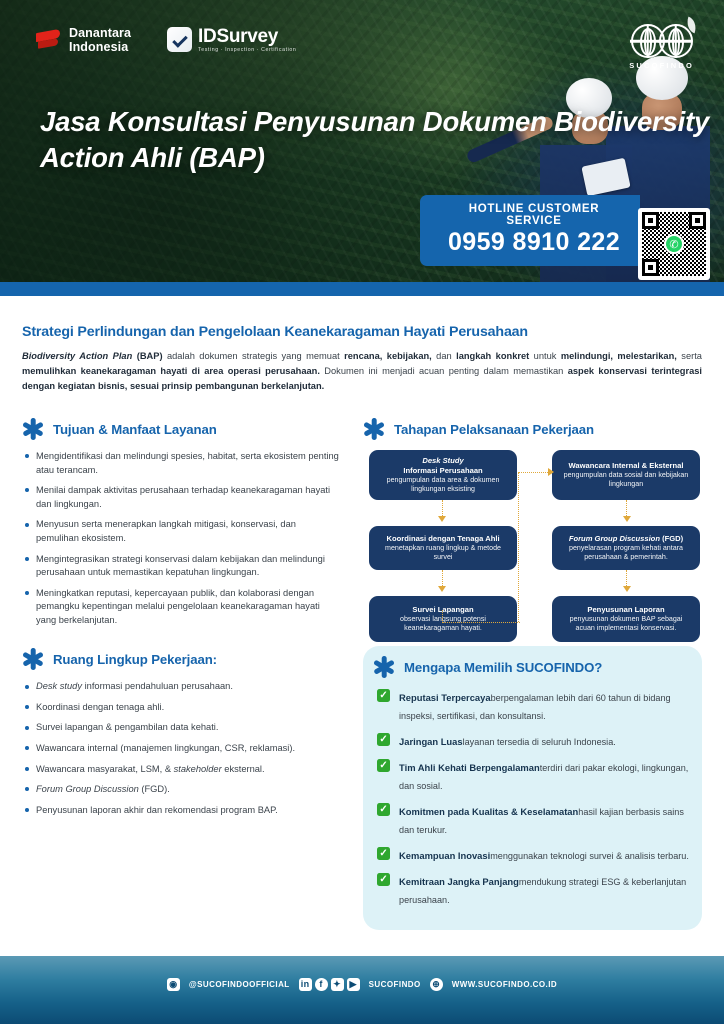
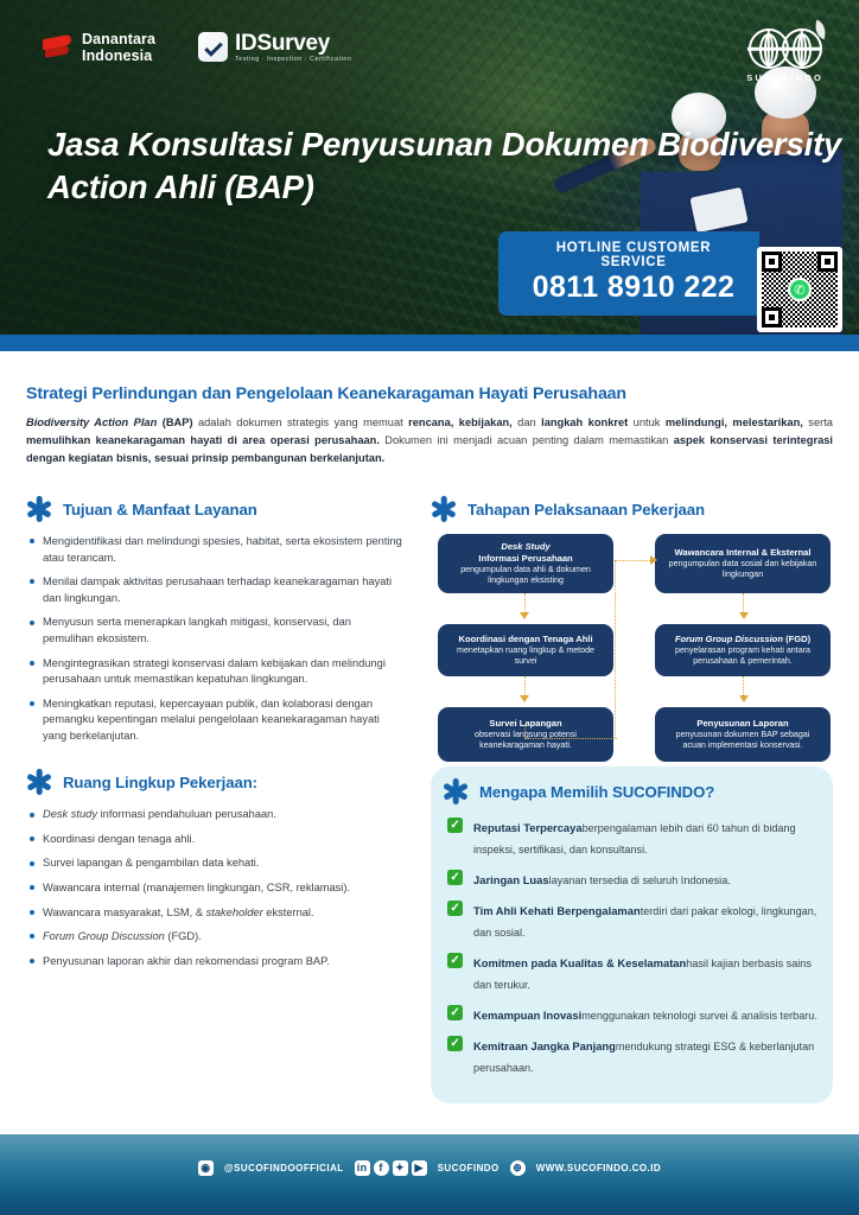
  Danantara
  Indonesia
  IDSurvey
  SUCOFINDO
  Jasa Konsultasi Penyusunan Dokumen Biodiversity Action Ahli (BAP)
  HOTLINE CUSTOMER SERVICE
- 0959 8910 222
+ 0811 8910 222
  ✆
  Strategi Perlindungan dan Pengelolaan Keanekaragaman Hayati Perusahaan
  Biodiversity Action Plan (BAP) adalah dokumen strategis yang memuat rencana, kebijakan, dan langkah konkret untuk melindungi, melestarikan, serta memulihkan keanekaragaman hayati di area operasi perusahaan. Dokumen ini menjadi acuan penting dalam memastikan aspek konservasi terintegrasi dengan kegiatan bisnis, sesuai prinsip pembangunan berkelanjutan.
  Tujuan & Manfaat Layanan
  Mengidentifikasi dan melindungi spesies, habitat, serta ekosistem penting atau terancam.
  Menilai dampak aktivitas perusahaan terhadap keanekaragaman hayati dan lingkungan.
  Menyusun serta menerapkan langkah mitigasi, konservasi, dan pemulihan ekosistem.
  Mengintegrasikan strategi konservasi dalam kebijakan dan melindungi perusahaan untuk memastikan kepatuhan lingkungan.
  Meningkatkan reputasi, kepercayaan publik, dan kolaborasi dengan pemangku kepentingan melalui pengelolaan keanekaragaman hayati yang berkelanjutan.
  Tahapan Pelaksanaan Pekerjaan
  Desk Study
  Informasi Perusahaan
- pengumpulan data area & dokumen lingkungan eksisting
+ pengumpulan data ahli & dokumen lingkungan eksisting
  Koordinasi dengan Tenaga Ahli
  menetapkan ruang lingkup & metode survei
  Survei Lapangan
  observasi langsung potensi keanekaragaman hayati.
  Wawancara Internal & Eksternal
  pengumpulan data sosial dan kebijakan lingkungan
  Forum Group Discussion (FGD)
  penyelarasan program kehati antara perusahaan & pemerintah.
  Penyusunan Laporan
  penyusunan dokumen BAP sebagai acuan implementasi konservasi.
  Ruang Lingkup Pekerjaan:
  Desk study informasi pendahuluan perusahaan.
  Koordinasi dengan tenaga ahli.
  Survei lapangan & pengambilan data kehati.
  Wawancara internal (manajemen lingkungan, CSR, reklamasi).
  Wawancara masyarakat, LSM, & stakeholder eksternal.
  Forum Group Discussion (FGD).
  Penyusunan laporan akhir dan rekomendasi program BAP.
  Mengapa Memilih SUCOFINDO?
  ✓
  Reputasi Terpercayaberpengalaman lebih dari 60 tahun di bidang inspeksi, sertifikasi, dan konsultansi.
  ✓
  Jaringan Luaslayanan tersedia di seluruh Indonesia.
  ✓
  Tim Ahli Kehati Berpengalamanterdiri dari pakar ekologi, lingkungan, dan sosial.
  ✓
  Komitmen pada Kualitas & Keselamatanhasil kajian berbasis sains dan terukur.
  ✓
  Kemampuan Inovasimenggunakan teknologi survei & analisis terbaru.
  ✓
  Kemitraan Jangka Panjangmendukung strategi ESG & keberlanjutan perusahaan.
  ◉
  @SUCOFINDOOFFICIAL
  in
  f
  ✦
  ▶
  SUCOFINDO
  ⊕
  WWW.SUCOFINDO.CO.ID
